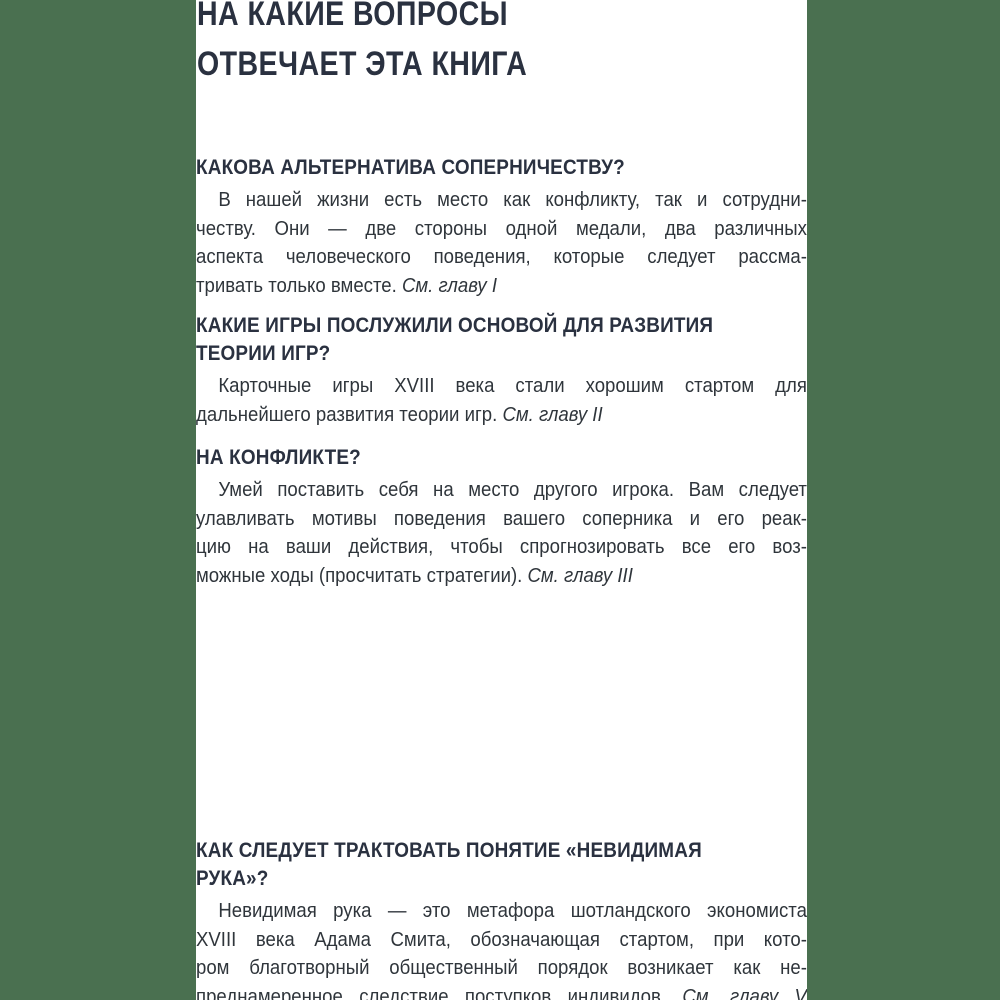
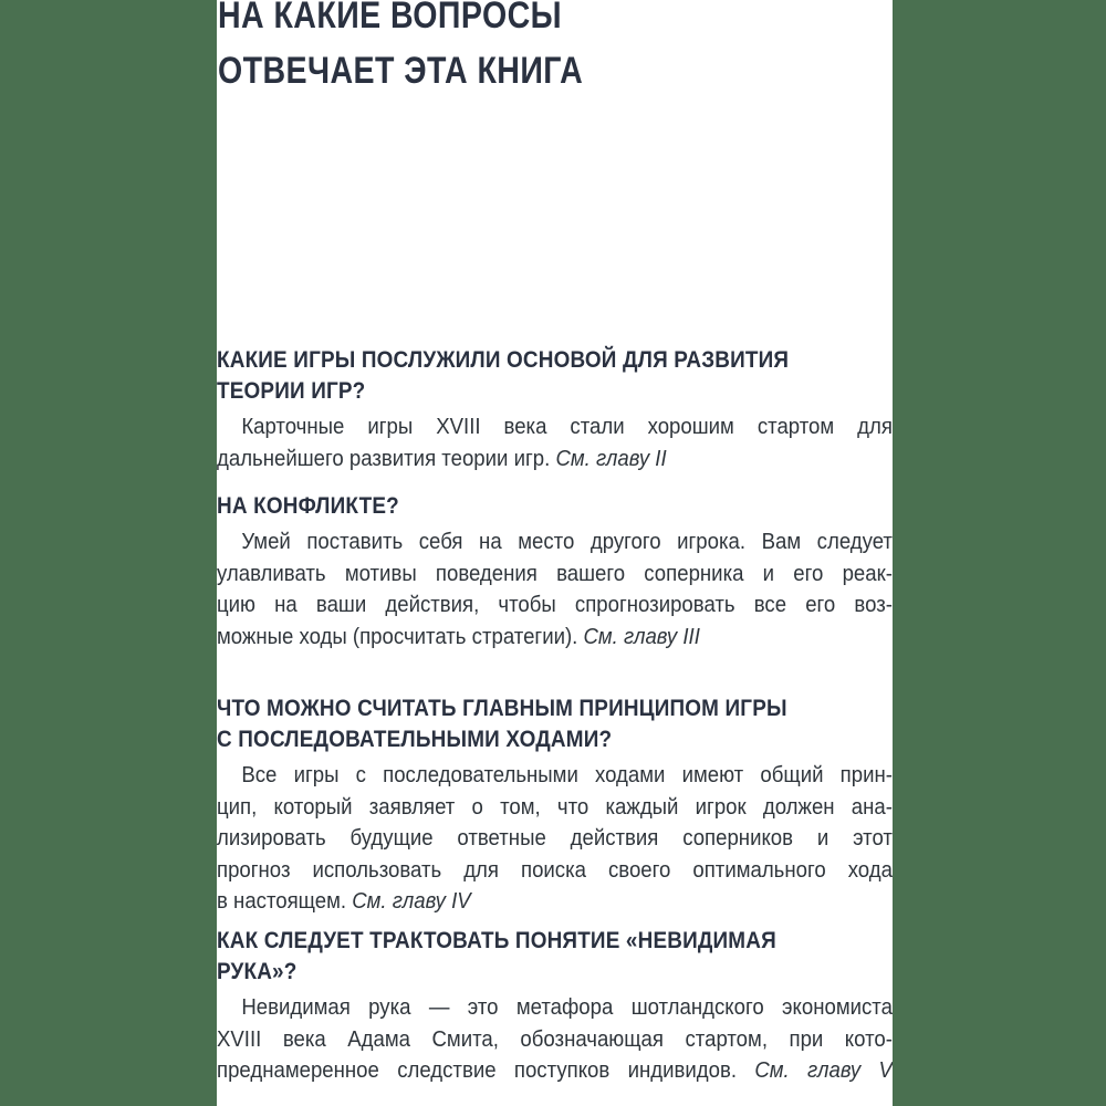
  НА КАКИЕ ВОПРОСЫ
  ОТВЕЧАЕТ ЭТА КНИГА
- КАКОВА АЛЬТЕРНАТИВА СОПЕРНИЧЕСТВУ?
- В нашей жизни есть место как конфликту, так и сотрудни-
- честву. Они — две стороны одной медали, два различных
- аспекта человеческого поведения, которые следует рассма-
- тривать только вместе. См. главу I
  КАКИЕ ИГРЫ ПОСЛУЖИЛИ ОСНОВОЙ ДЛЯ РАЗВИТИЯ
  ТЕОРИИ ИГР?
  Карточные игры XVIII века стали хорошим стартом для
  дальнейшего развития теории игр. См. главу II
  НА КОНФЛИКТЕ?
  Умей поставить себя на место другого игрока. Вам следует
  улавливать мотивы поведения вашего соперника и его реак-
  цию на ваши действия, чтобы спрогнозировать все его воз-
  можные ходы (просчитать стратегии). См. главу III
+ ЧТО МОЖНО СЧИТАТЬ ГЛАВНЫМ ПРИНЦИПОМ ИГРЫ
+ С ПОСЛЕДОВАТЕЛЬНЫМИ ХОДАМИ?
+ Все игры с последовательными ходами имеют общий прин-
+ цип, который заявляет о том, что каждый игрок должен ана-
+ лизировать будущие ответные действия соперников и этот
+ прогноз использовать для поиска своего оптимального хода
+ в настоящем. См. главу IV
  КАК СЛЕДУЕТ ТРАКТОВАТЬ ПОНЯТИЕ «НЕВИДИМАЯ
  РУКА»?
  Невидимая рука — это метафора шотландского экономиста
  XVIII века Адама Смита, обозначающая стартом, при кото-
- ром благотворный общественный порядок возникает как не-
  преднамеренное следствие поступков индивидов. См. главу V
